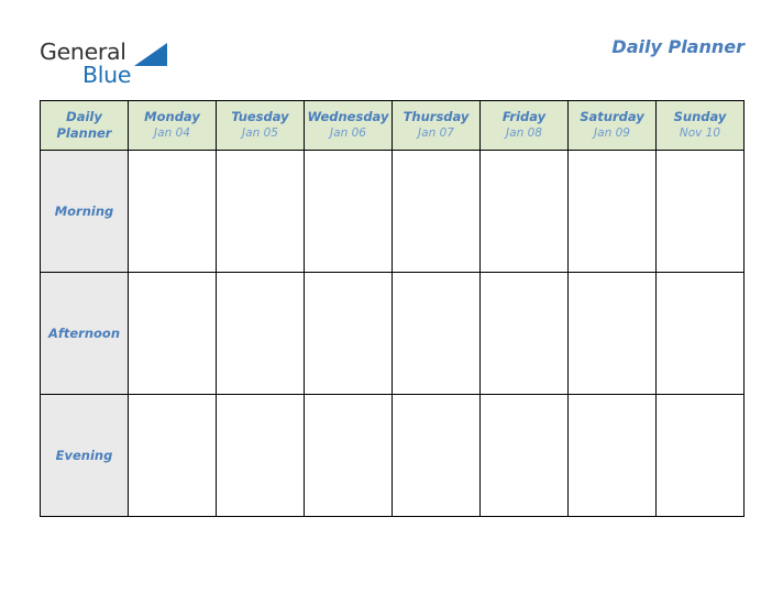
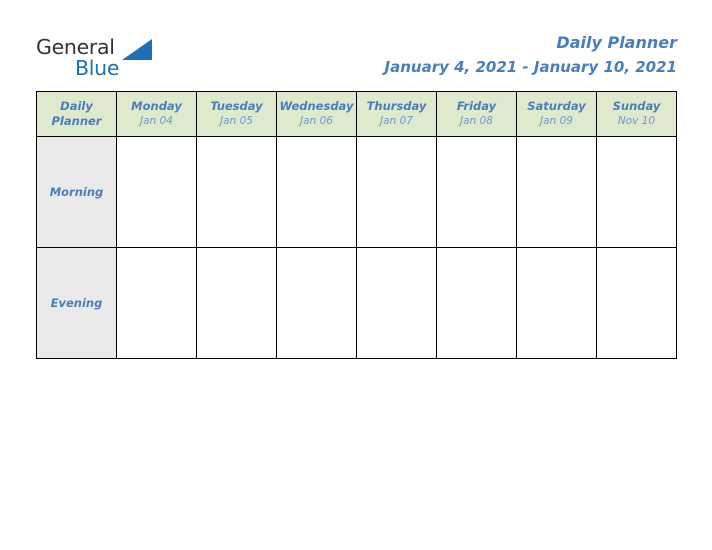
  General
  Blue
  Daily Planner
+ January 4, 2021 - January 10, 2021
  Daily Planner	Monday Jan 04	Tuesday Jan 05	Wednesday Jan 06	Thursday Jan 07	Friday Jan 08	Saturday Jan 09	Sunday Nov 10
  Morning
- Afternoon
  Evening
